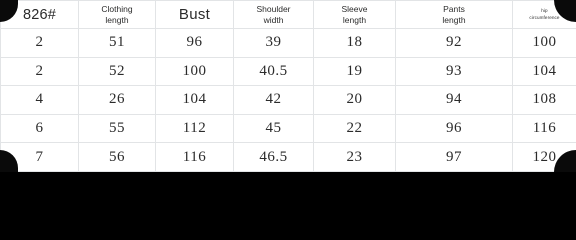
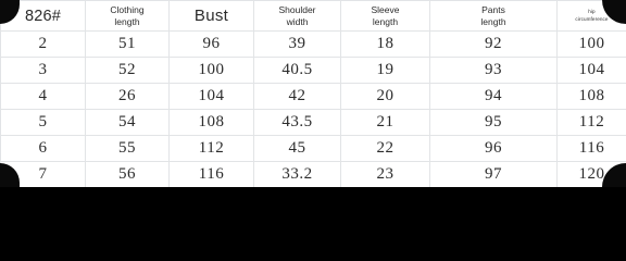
  826#	Clothinglength	Bust	Shoulderwidth	Sleevelength	Pantslength
  2	51	96	39	18	92	100
- 2	52	100	40.5	19	93	104
+ 3	52	100	40.5	19	93	104
  4	26	104	42	20	94	108
+ 5	54	108	43.5	21	95	112
  6	55	112	45	22	96	116
- 7	56	116	46.5	23	97	120
+ 7	56	116	33.2	23	97	120
